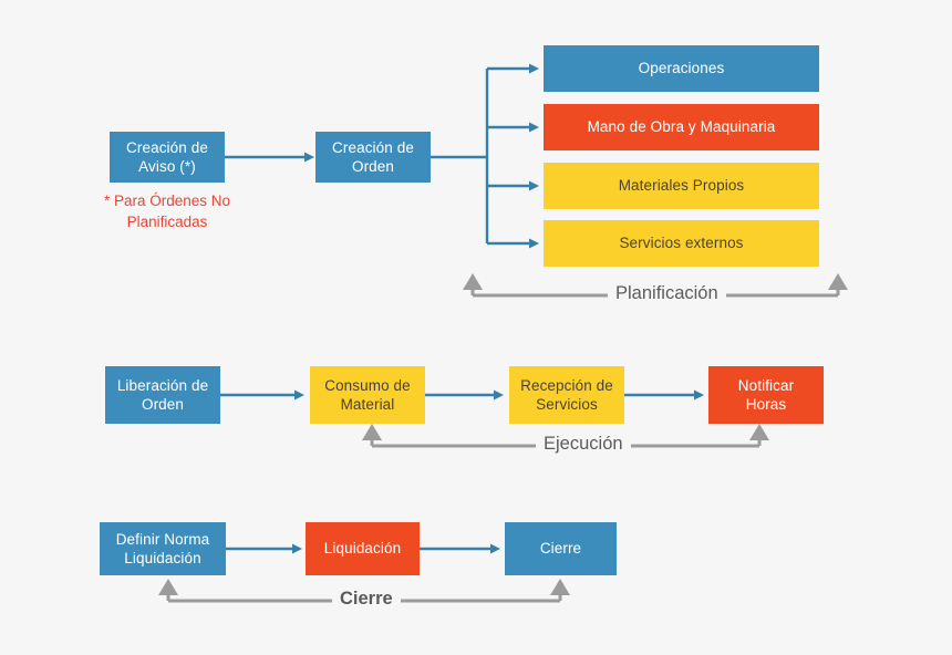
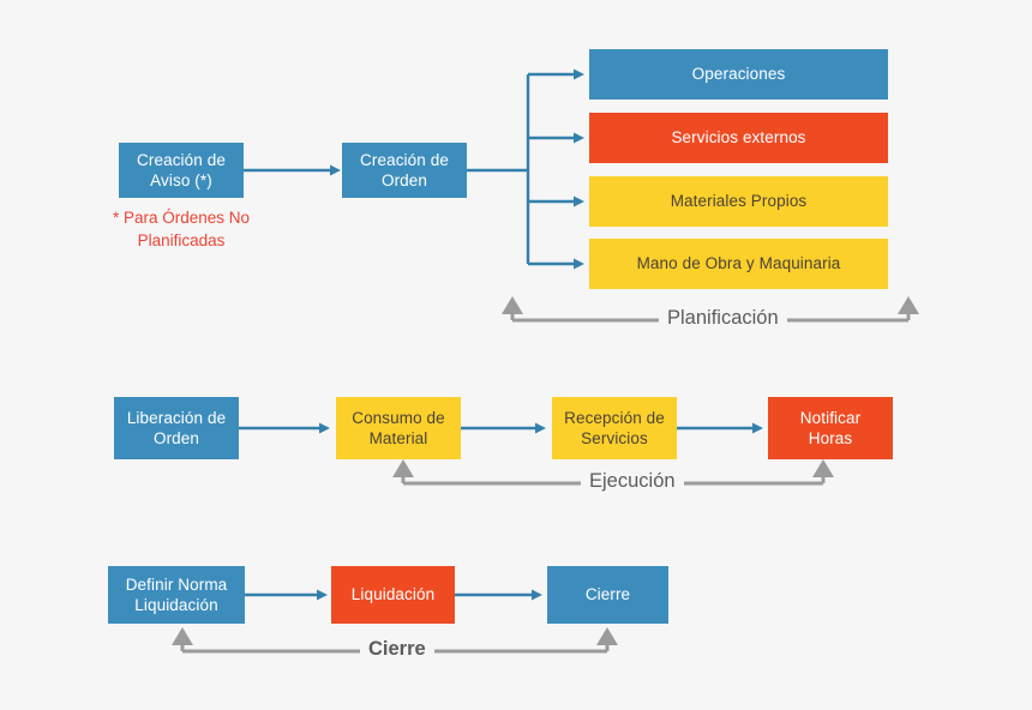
  Creación de
  Aviso (*)
  * Para Órdenes No
  Planificadas
  Creación de
  Orden
  Operaciones
- Mano de Obra y Maquinaria
+ Servicios externos
  Materiales Propios
- Servicios externos
+ Mano de Obra y Maquinaria
  Planificación
  Liberación de
  Orden
  Consumo de
  Material
  Recepción de
  Servicios
  Notificar
  Horas
  Ejecución
  Definir Norma
  Liquidación
  Liquidación
  Cierre
  Cierre
